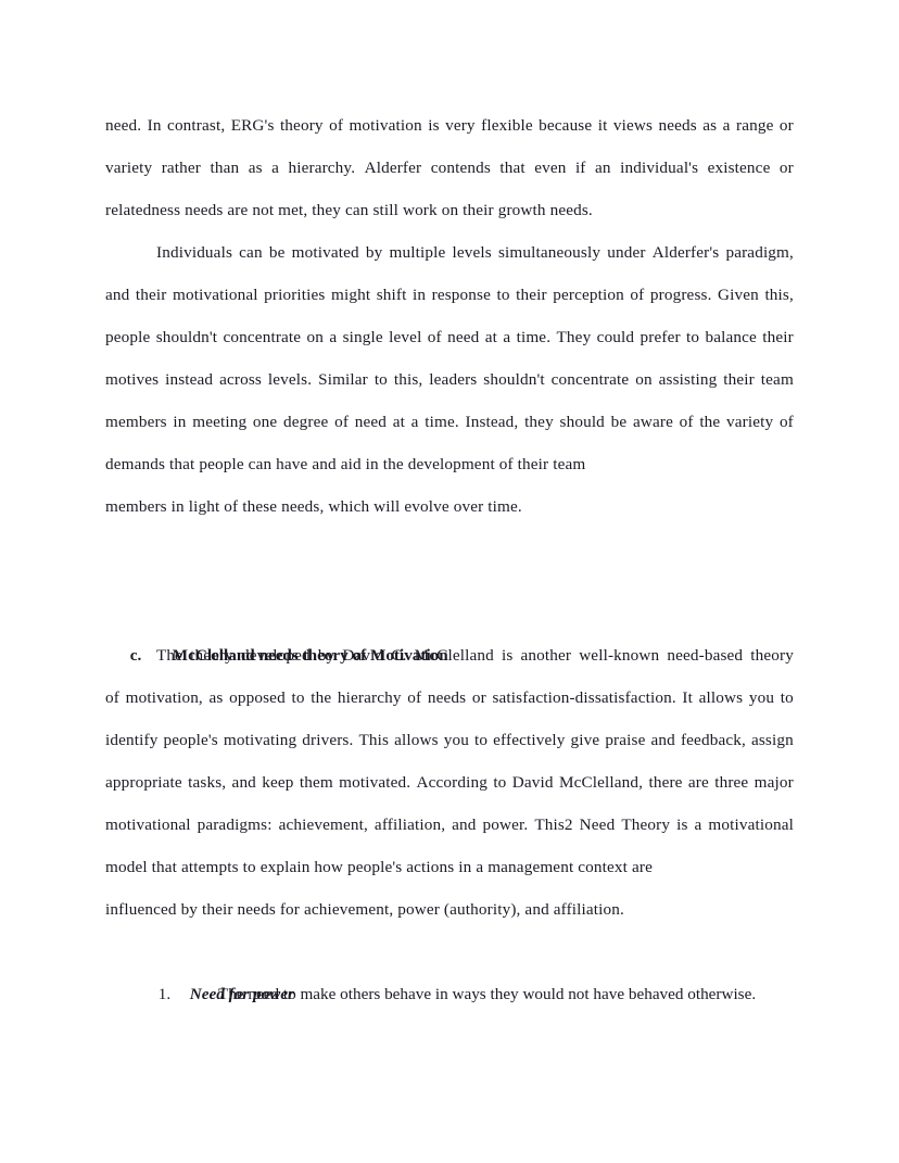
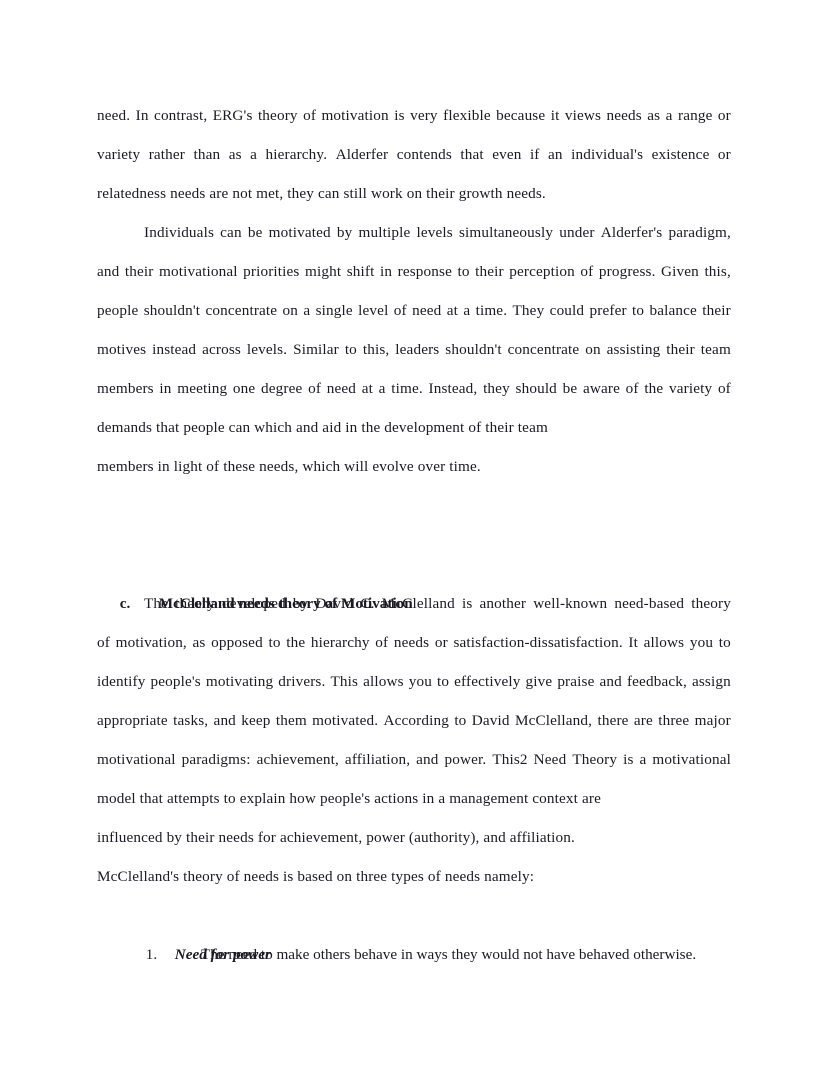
  need.
  In
  contrast,
  ERG's
  theory
  of
  motivation
  is
  very
  flexible
  because
  it
  views
  needs
  as
  a
  range
  or
  variety
  rather
  than
  as
  a
  hierarchy.
  Alderfer
  contends
  that
  even
  if
  an
  individual's
  existence
  or
  relatedness needs are not met, they can still work on their growth needs.
  Individuals
  can
  be
  motivated
  by
  multiple
  levels
  simultaneously
  under
  Alderfer's
  paradigm,
  and
  their
  motivational
  priorities
  might
  shift
  in
  response
  to
  their
  perception
  of
  progress.
  Given
  this,
  people
  shouldn't
  concentrate
  on
  a
  single
  level
  of
  need
  at
  a
  time.
  They
  could
  prefer
  to
  balance
  their
  motives
  instead
  across
  levels.
  Similar
  to
  this,
  leaders
  shouldn't
  concentrate
  on
  assisting
  their
  team
  members
  in
  meeting
  one
  degree
  of
  need
  at
  a
  time.
  Instead,
  they
  should
  be
  aware
  of
  the
  variety
  of
- demands that people can have and aid in the development of their team
+ demands that people can which and aid in the development of their team
  members in light of these needs, which will evolve over time.
  c. McClelland needs theory of Motivation
  The
  theory
  developed
  by
  David
  C.
  McClelland
  is
  another
  well-known
  need-based
  theory
  of
  motivation,
  as
  opposed
  to
  the
  hierarchy
  of
  needs
  or
  satisfaction-dissatisfaction.
  It
  allows
  you
  to
  identify
  people's
  motivating
  drivers.
  This
  allows
  you
  to
  effectively
  give
  praise
  and
  feedback,
  assign
  appropriate
  tasks,
  and
  keep
  them
  motivated.
  According
  to
  David
  McClelland,
  there
  are
  three
  major
  motivational
  paradigms:
  achievement,
  affiliation,
  and
  power.
  This2
  Need
  Theory
  is
  a
  motivational
  model that attempts to explain how people's actions in a management context are
  influenced by their needs for achievement, power (authority), and affiliation.
+ McClelland's theory of needs is based on three types of needs namely:
  1. Need for power
  The need to make others behave in ways they would not have behaved otherwise.
